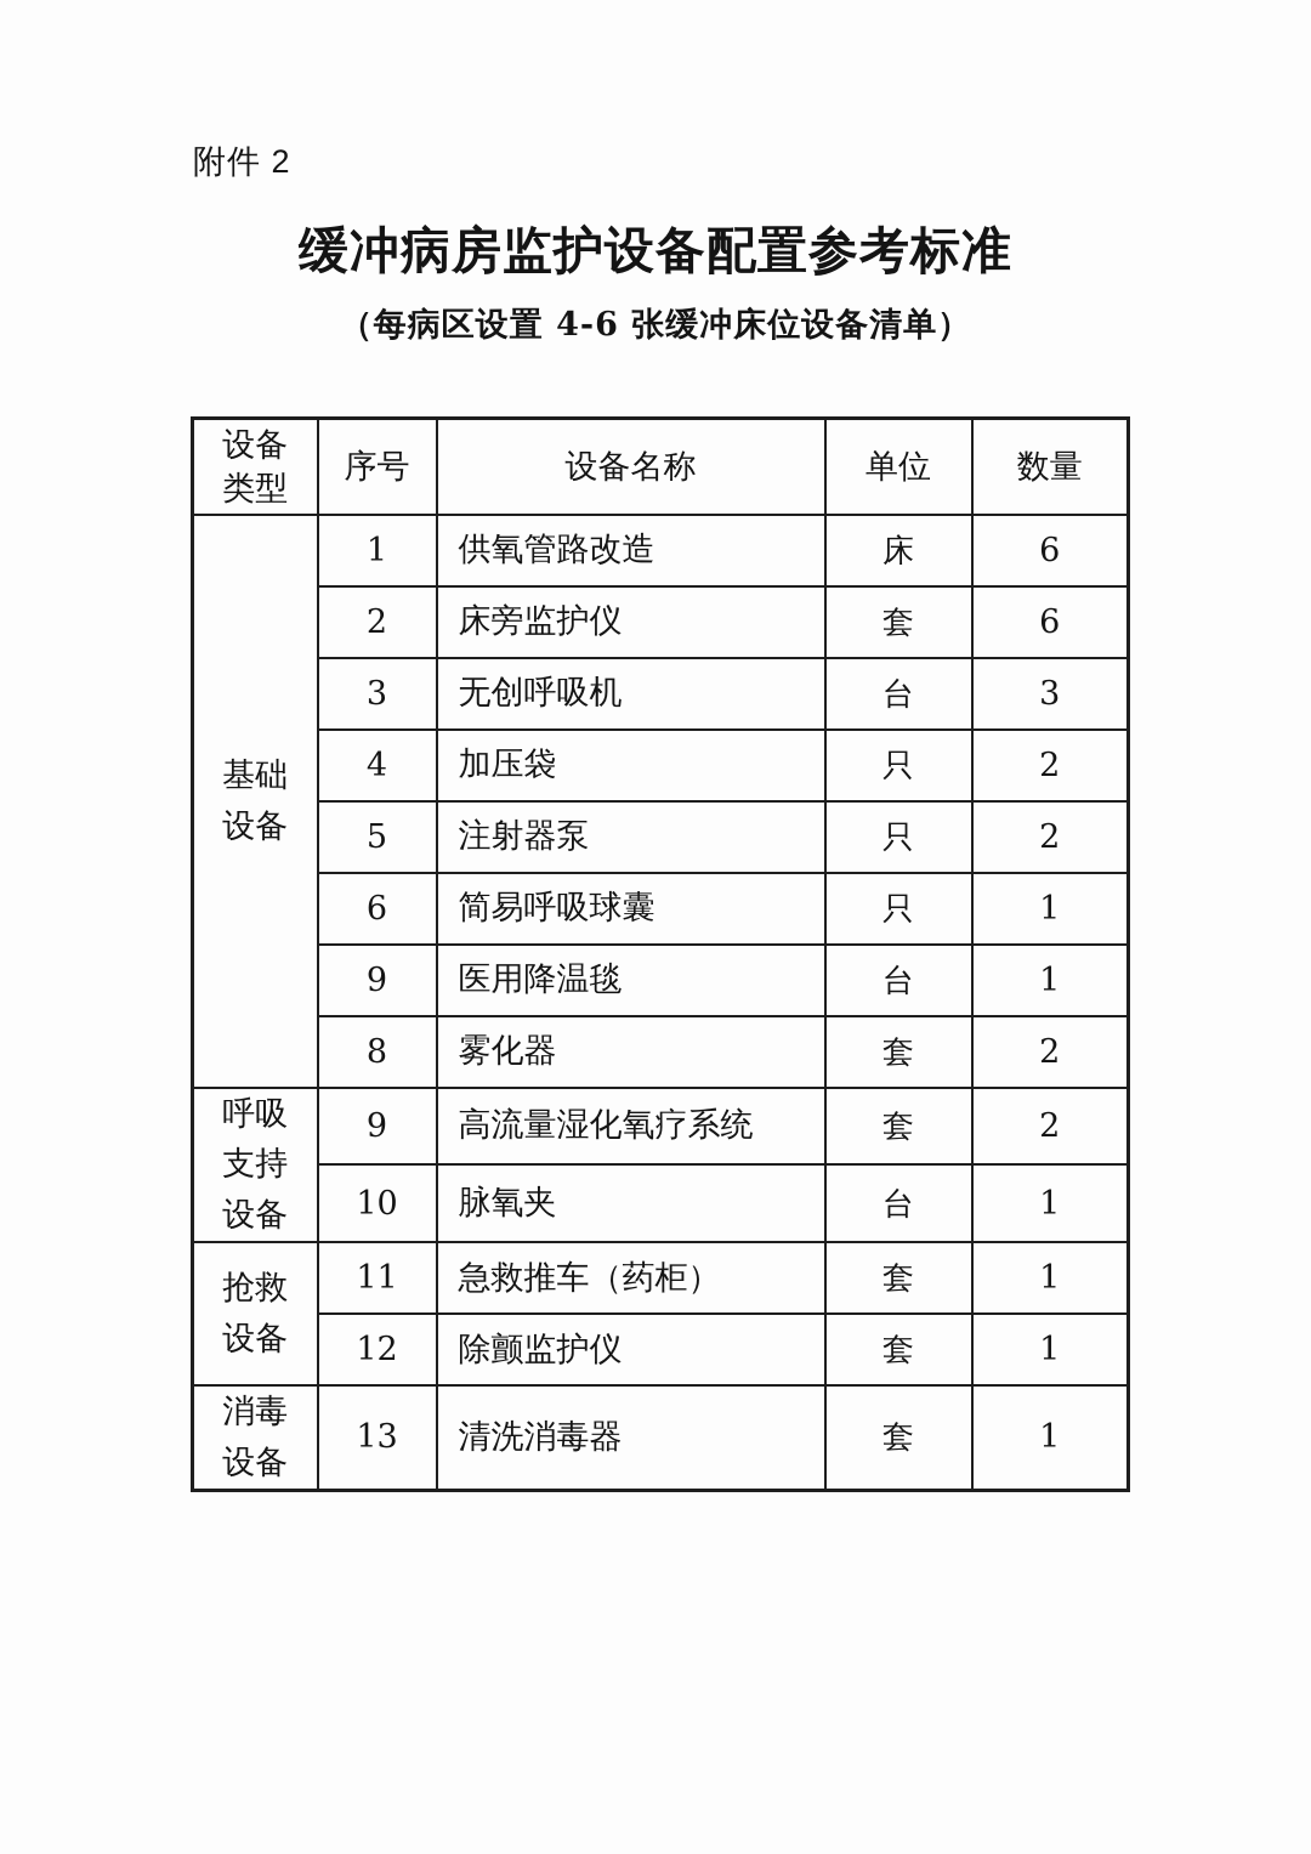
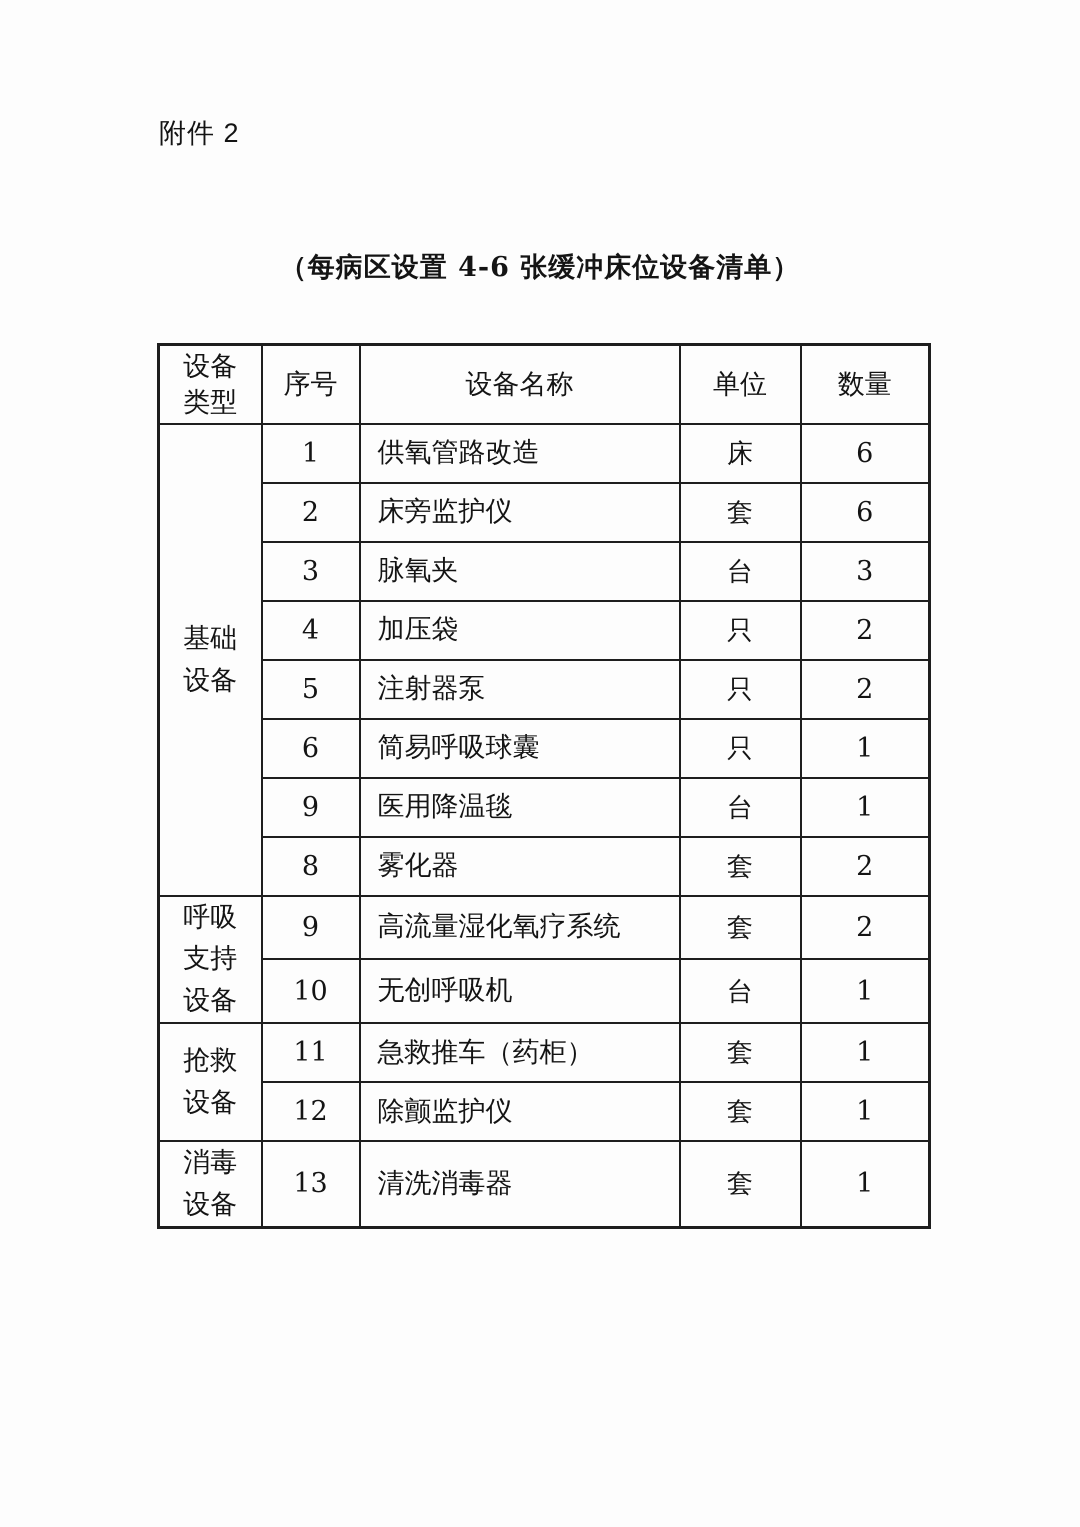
  附件 2
- 缓冲病房监护设备配置参考标准
  （每病区设置 4-6 张缓冲床位设备清单）
  设备类型	序号	设备名称	单位	数量
  基础设备	1	供氧管路改造	床	6
  2	床旁监护仪	套	6
- 3	无创呼吸机	台	3
+ 3	脉氧夹	台	3
  4	加压袋	只	2
  5	注射器泵	只	2
  6	简易呼吸球囊	只	1
  9	医用降温毯	台	1
  8	雾化器	套	2
  呼吸支持设备	9	高流量湿化氧疗系统	套	2
- 10	脉氧夹	台	1
+ 10	无创呼吸机	台	1
  抢救设备	11	急救推车（药柜）	套	1
  12	除颤监护仪	套	1
  消毒设备	13	清洗消毒器	套	1
